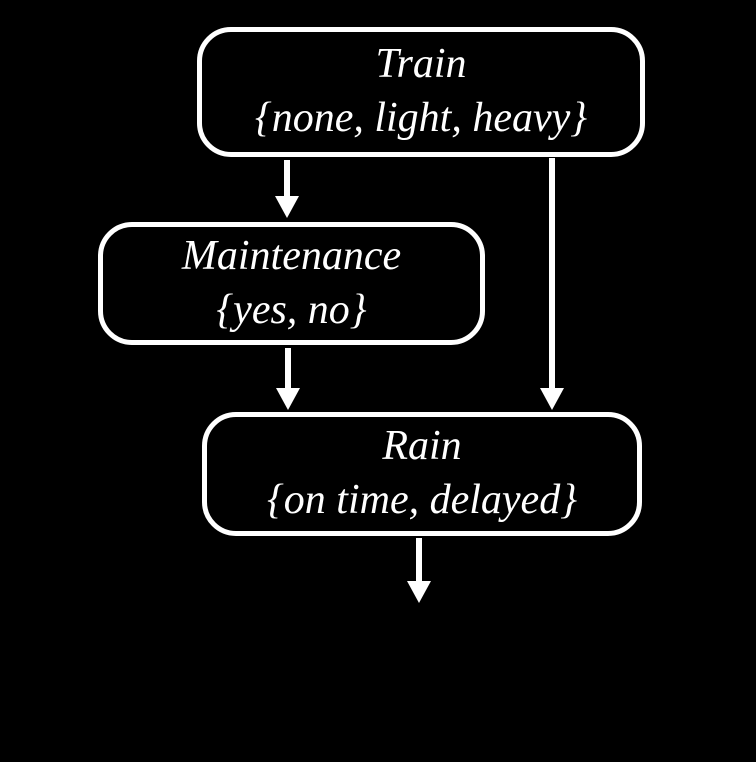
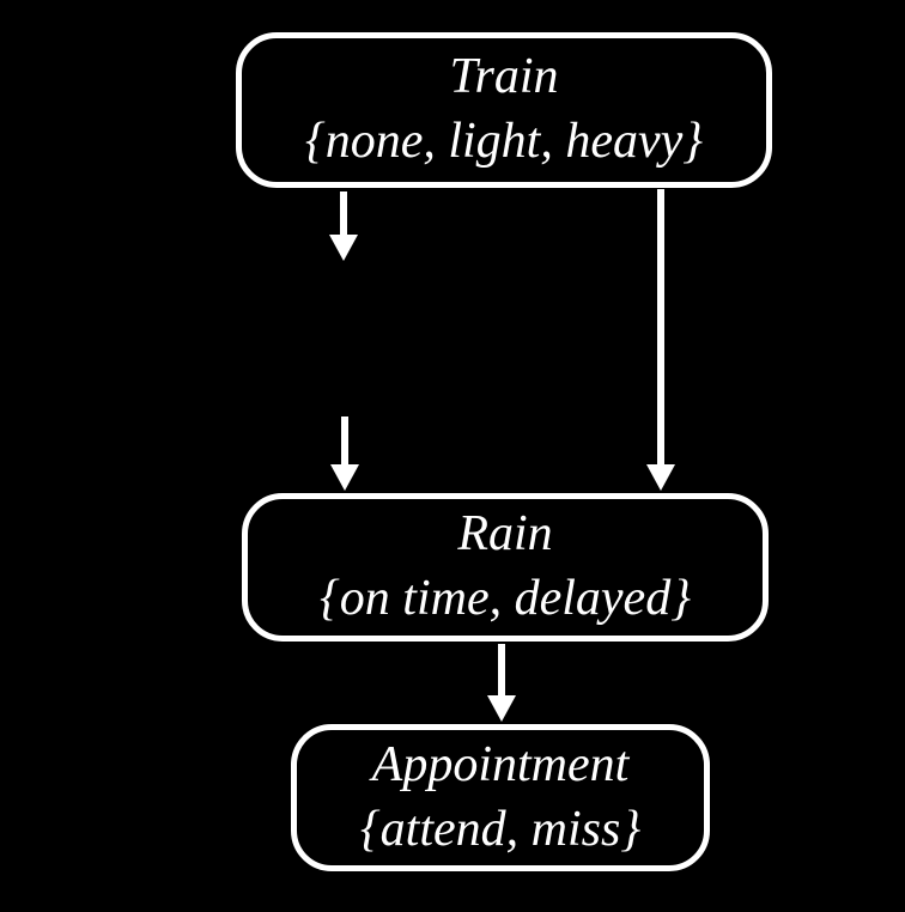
  Train
  {none, light, heavy}
- Maintenance
- {yes, no}
  Rain
  {on time, delayed}
+ Appointment
+ {attend, miss}
